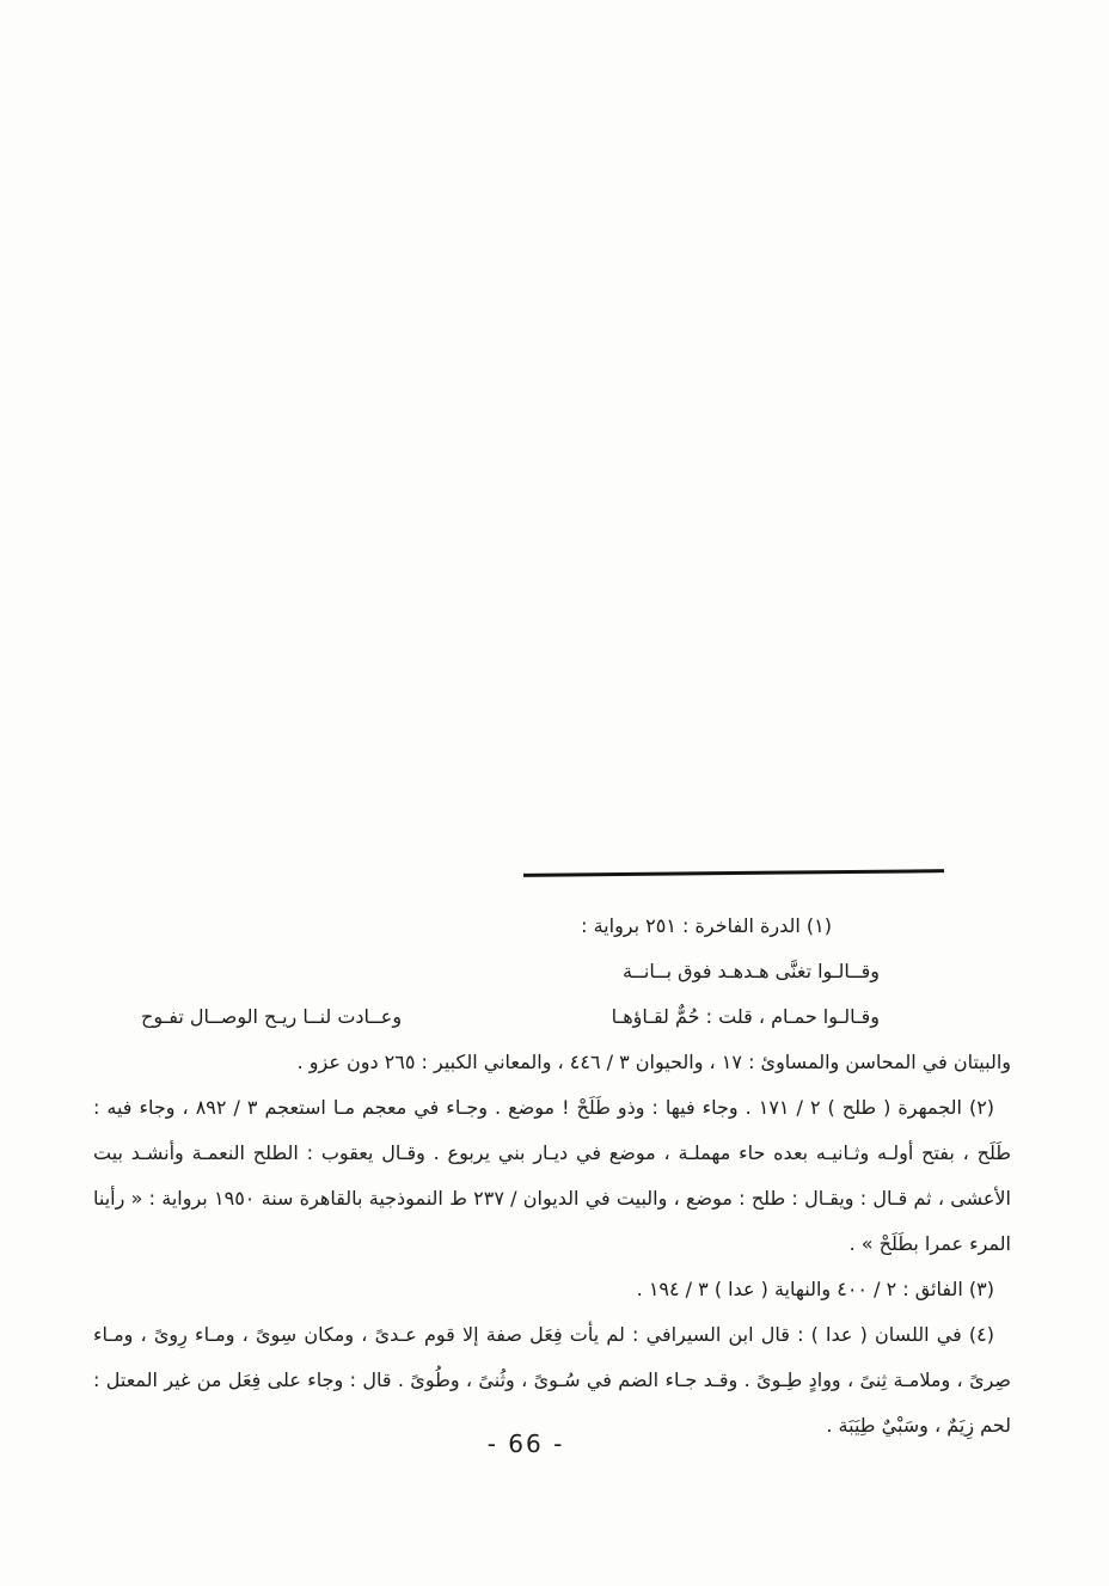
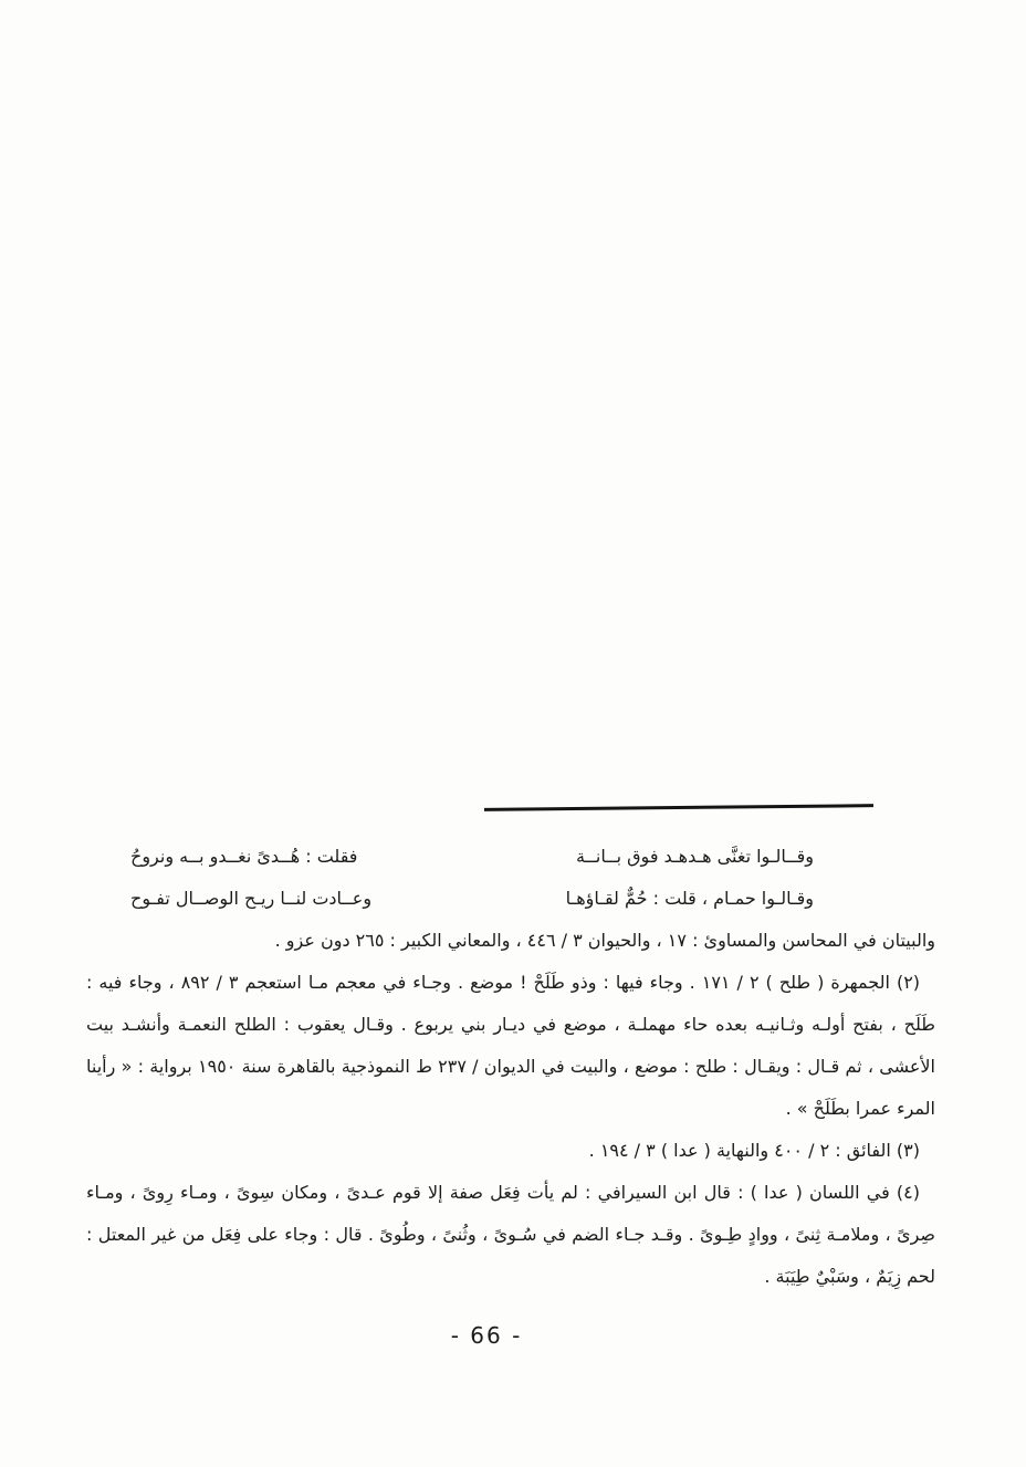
- (١) الدرة الفاخرة : ٢٥١ برواية :
  وقــالـوا تغنَّى هـدهـد فوق بــانــة
+ فقلت : هُــدىً نغــدو بــه ونروحُ
  وقـالـوا حمـام ، قلت : حُمٌّ لقـاؤهـا
  وعــادت لنــا ريـح الوصــال تفـوح
  والبيتان في المحاسن والمساوئ : ١٧ ، والحيوان ٣ / ٤٤٦ ، والمعاني الكبير : ٢٦٥ دون عزو .
  (٢) الجمهرة ( طلح ) ٢ / ١٧١ . وجاء فيها : وذو طَلَحْ ! موضع . وجـاء في معجم مـا استعجم ٣ / ٨٩٢ ، وجاء فيه : طَلَح ، بفتح أولـه وثـانيـه بعده حاء مهملـة ، موضع في ديـار بني يربوع . وقـال يعقوب : الطلح النعمـة وأنشـد بيت الأعشى ، ثم قـال : ويقـال : طلح : موضع ، والبيت في الديوان / ٢٣٧ ط النموذجية بالقاهرة سنة ١٩٥٠ برواية : « رأينا المرء عمرا بطَلَحْ » .
  (٣) الفائق : ٢ / ٤٠٠ والنهاية ( عدا ) ٣ / ١٩٤ .
  (٤) في اللسان ( عدا ) : قال ابن السيرافي : لم يأت فِعَل صفة إلا قوم عـدىً ، ومكان سِوىً ، ومـاء رِوىً ، ومـاء صِرىً ، وملامـة ثِنىً ، ووادٍ طِـوىً . وقـد جـاء الضم في سُـوىً ، وثُنىً ، وطُوىً . قال : وجاء على فِعَل من غير المعتل : لحم زِيَمٌ ، وسَبْيٌ طِيَبَة .
  - 66 -
